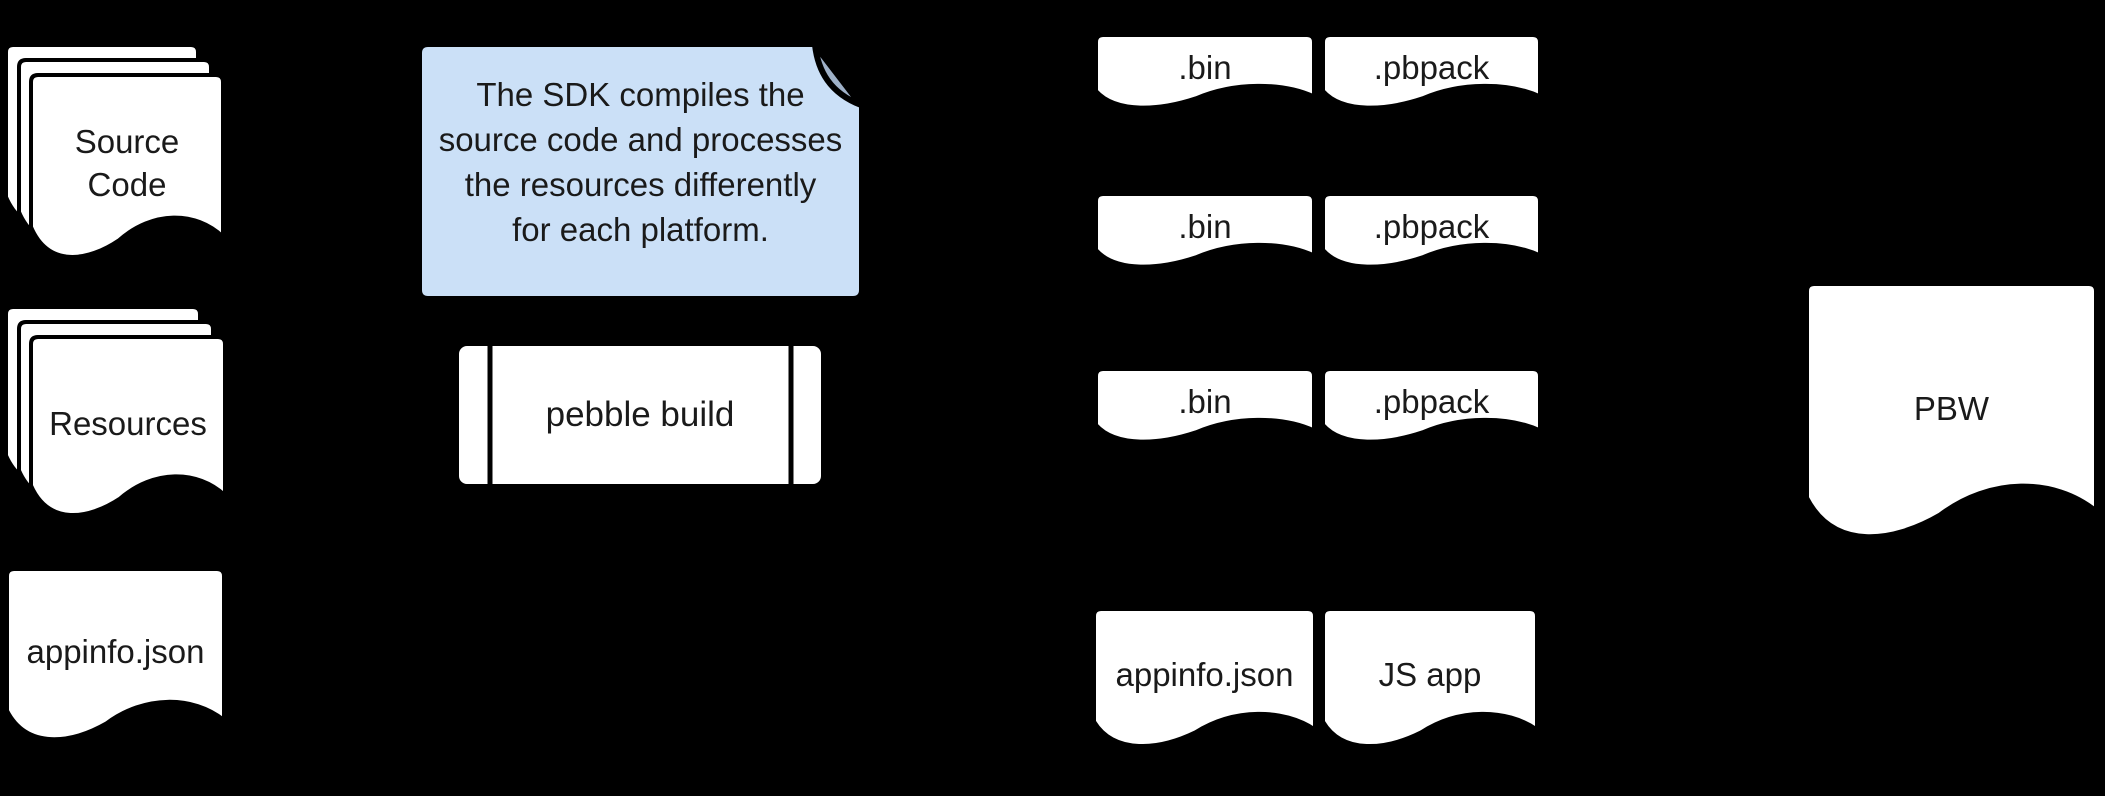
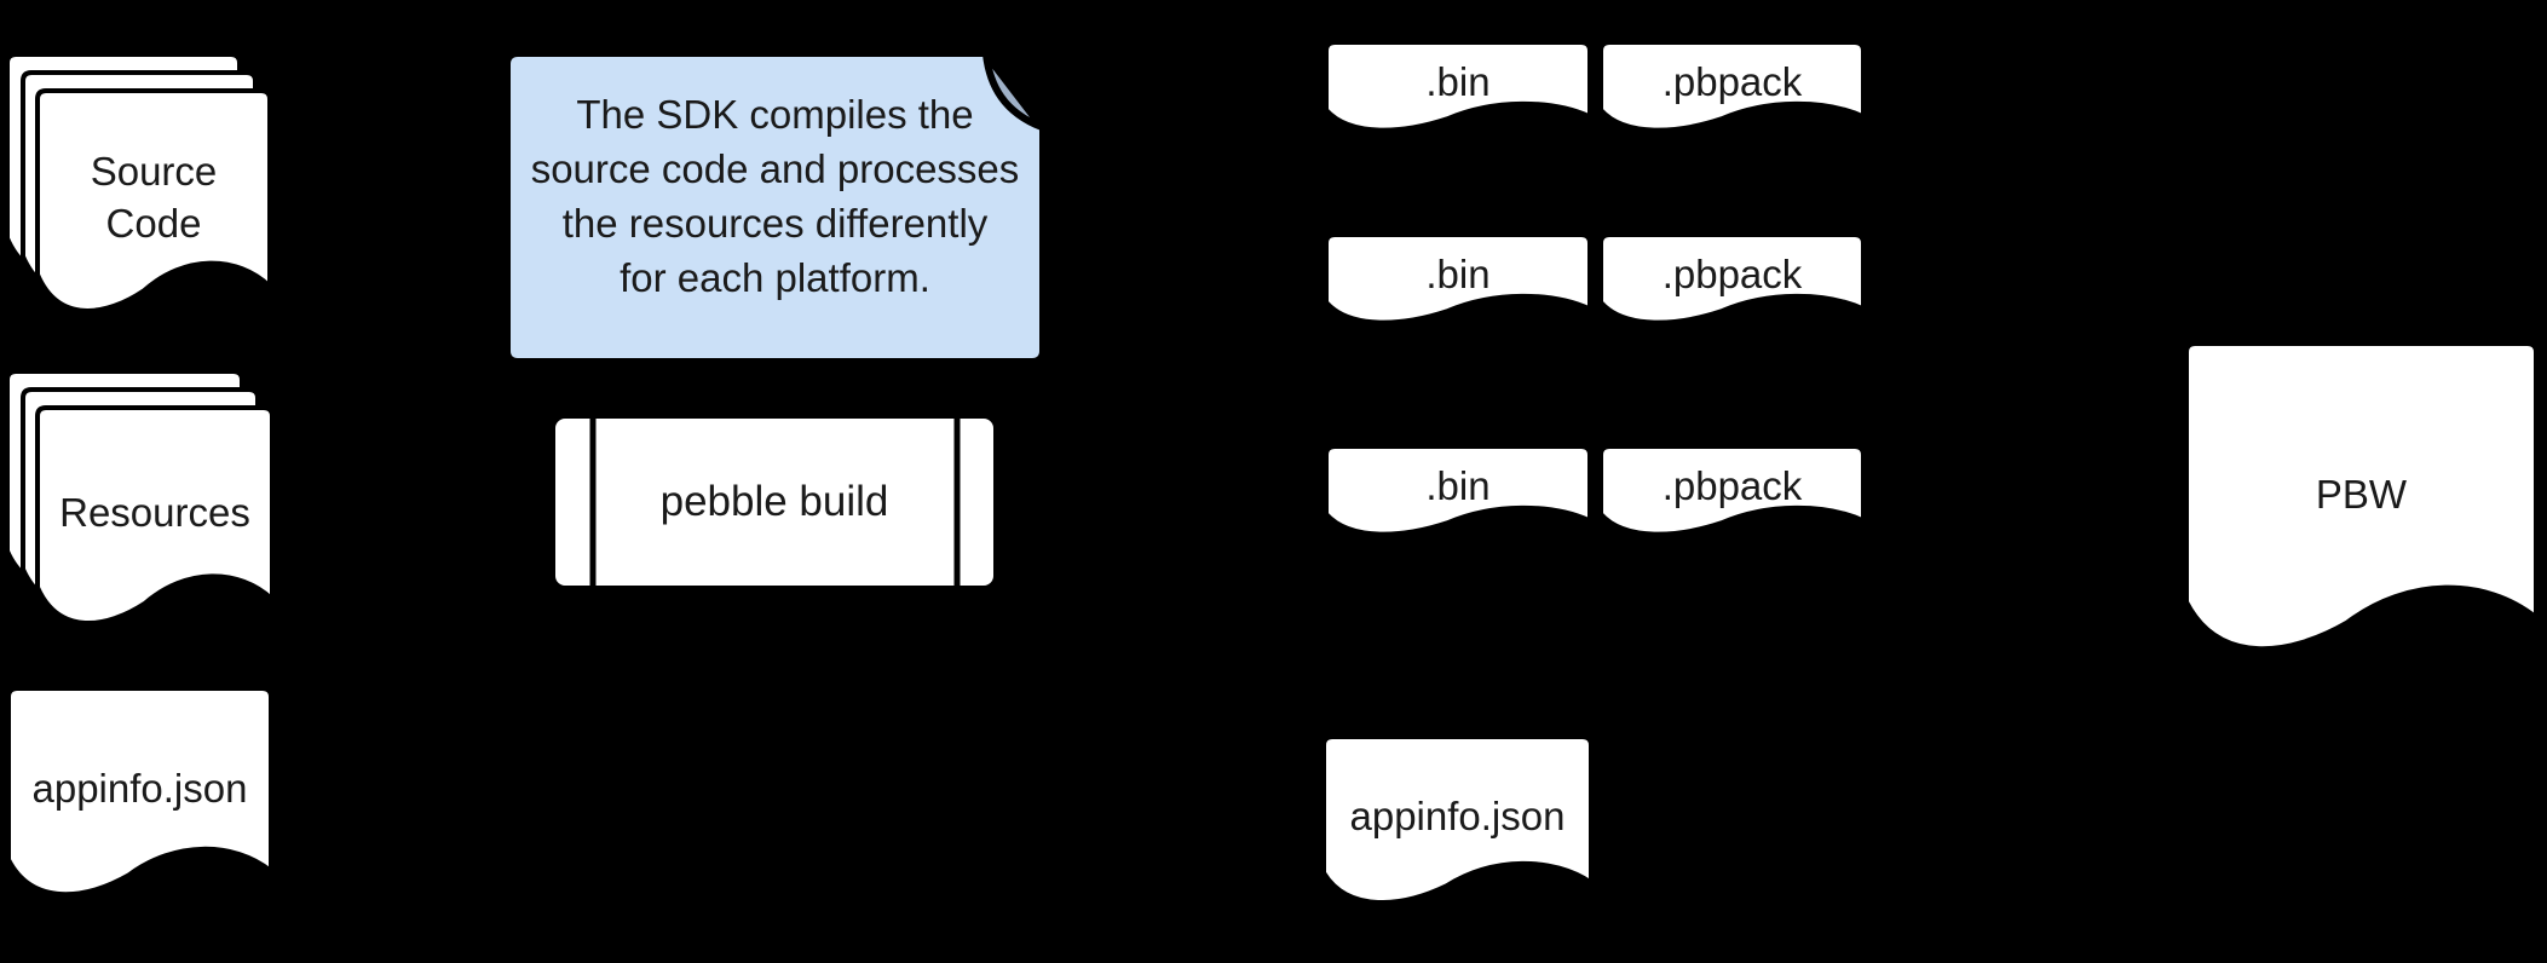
  Source
  Code
  Resources
  appinfo.json
  The SDK compiles the
  source code and processes
  the resources differently
  for each platform.
  pebble build
  .bin
  .pbpack
  .bin
  .pbpack
  .bin
  .pbpack
  appinfo.json
- JS app
  PBW
